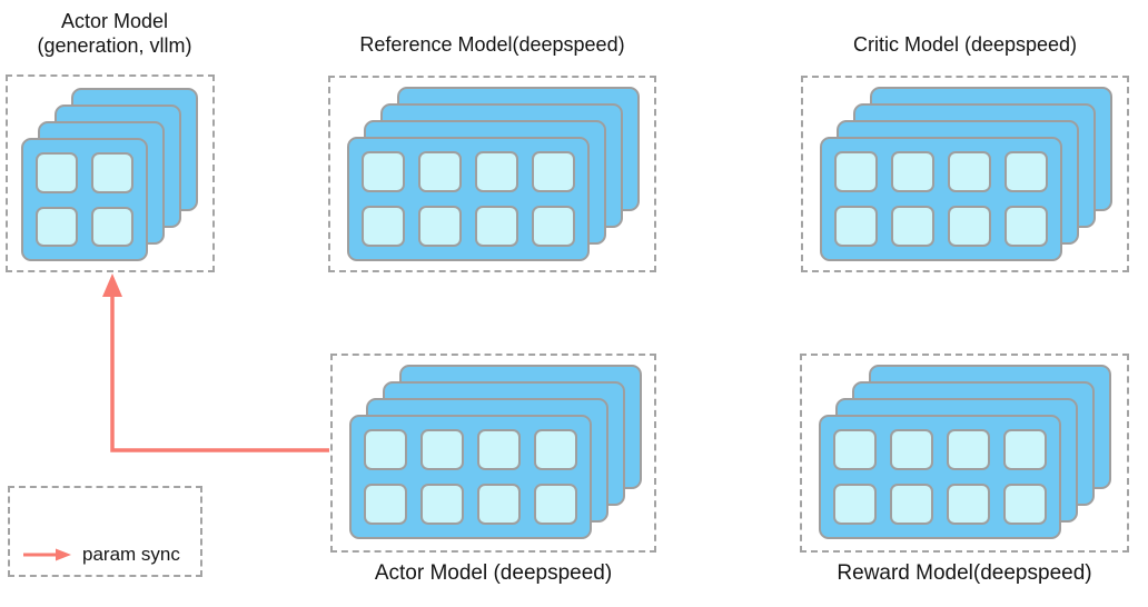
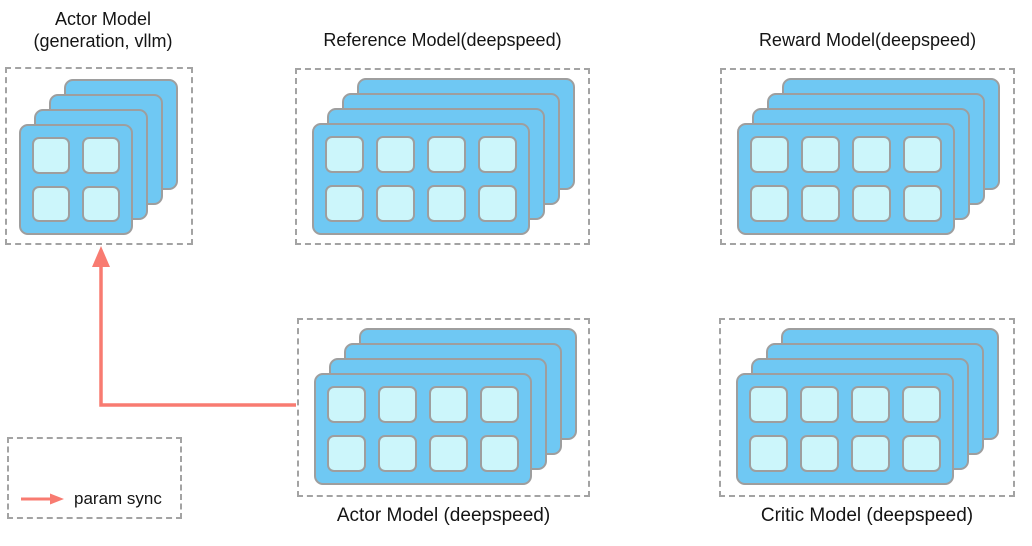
  Actor Model
  (generation, vllm)
  Reference Model(deepspeed)
- Critic Model (deepspeed)
+ Reward Model(deepspeed)
  Actor Model (deepspeed)
- Reward Model(deepspeed)
+ Critic Model (deepspeed)
  param sync
